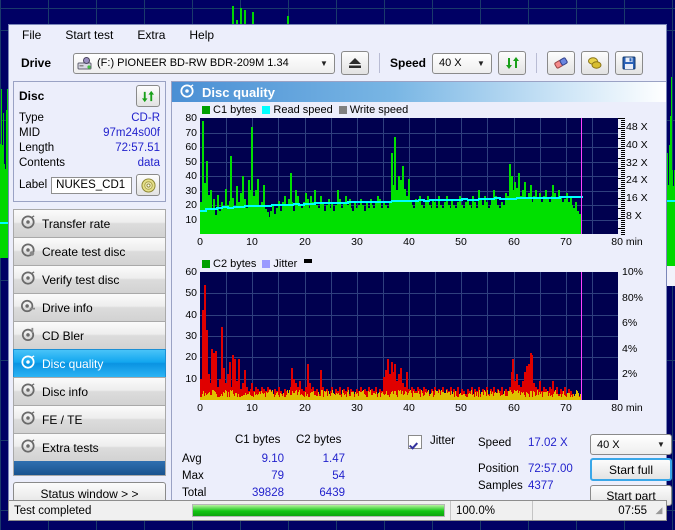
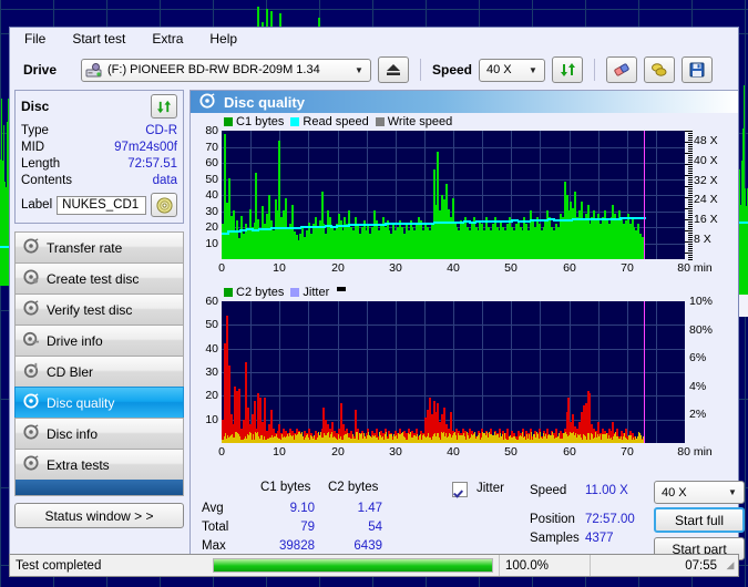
  File
  Start test
  Extra
  Help
  Drive
  (F:) PIONEER BD-RW BDR-209M 1.34
  ▼
  Speed
  40 X
  ▼
  Disc
  Type
  CD-R
  MID
  97m24s00f
  Length
  72:57.51
  Contents
  data
  Label
  NUKES_CD1
  Transfer rate
  Create test disc
  Verify test disc
  Drive info
  CD Bler
  Disc quality
  Disc info
- FE / TE
  Extra tests
  Status window > >
  Disc quality
  C1 bytes
  Read speed
  Write speed
  10
  20
  30
  40
  50
  60
  70
  80
  0
  10
  20
  30
  40
  50
  60
  70
  80 min
  8 X
  16 X
  24 X
  32 X
  40 X
  48 X
  C2 bytes
  Jitter
  10
  20
  30
  40
  50
  60
  0
  10
  20
  30
  40
  50
  60
  70
  80 min
  2%
  4%
  6%
  80%
  10%
  C1 bytes
  C2 bytes
  Avg
  9.10
  1.47
- Max
+ Total
  79
  54
- Total
+ Max
  39828
  6439
  Jitter
  Speed
- 17.02 X
+ 11.00 X
  Position
  72:57.00
  Samples
  4377
  40 X
  ▼
  Start full
  Start part
  Test completed
  100.0%
  07:55
  ◢
